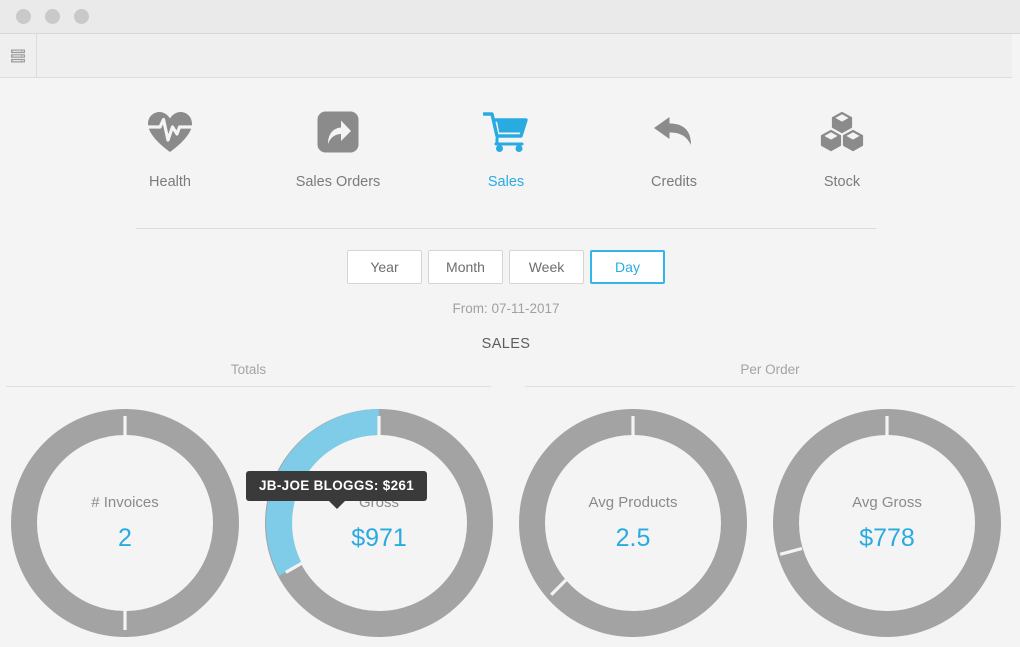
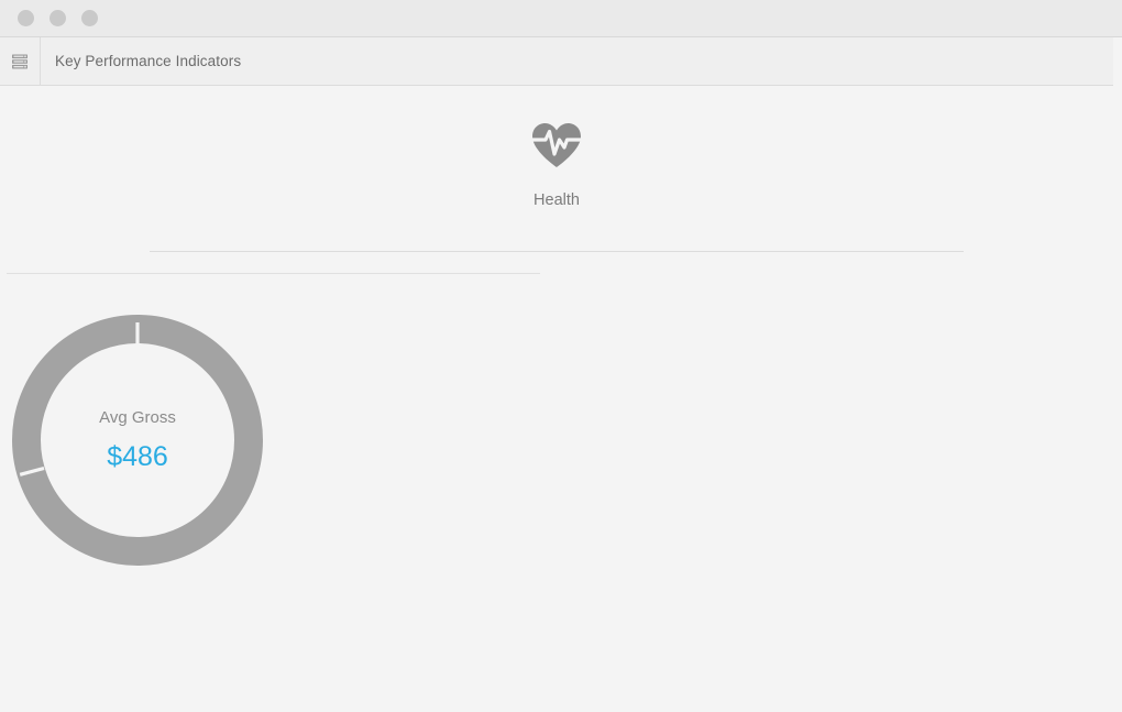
+ Key Performance Indicators
  Health
- Sales Orders
- Sales
- Credits
- Stock
- Year
- Month
- Week
- Day
- From: 07-11-2017
- SALES
- Totals
- Per Order
- # Invoices
- 2
- Gross
- $971
- Avg Products
- 2.5
  Avg Gross
- $778
+ $486
- JB-JOE BLOGGS: $261
